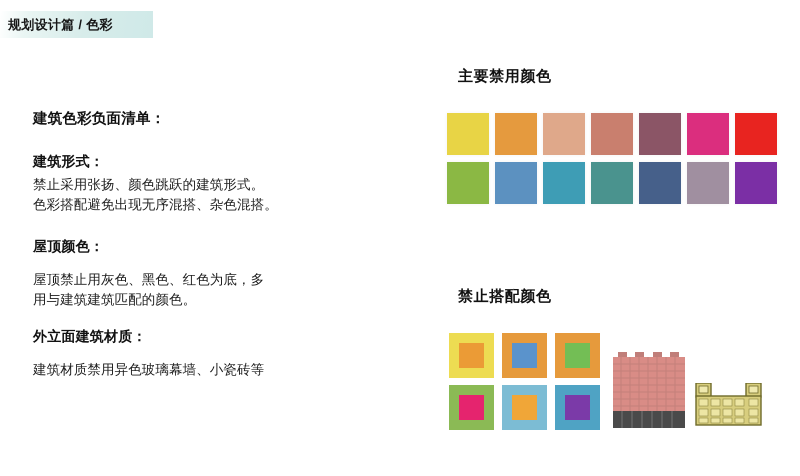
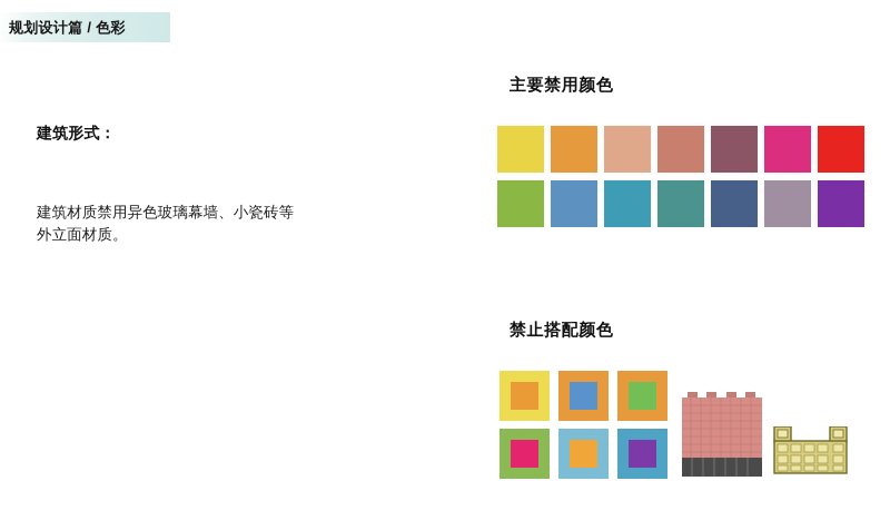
  规划设计篇 / 色彩
- 建筑色彩负面清单：
  建筑形式：
- 禁止采用张扬、颜色跳跃的建筑形式。
- 色彩搭配避免出现无序混搭、杂色混搭。
- 屋顶颜色：
- 屋顶禁止用灰色、黑色、红色为底，多
- 用与建筑建筑匹配的颜色。
- 外立面建筑材质：
  建筑材质禁用异色玻璃幕墙、小瓷砖等
+ 外立面材质。
  主要禁用颜色
  禁止搭配颜色
